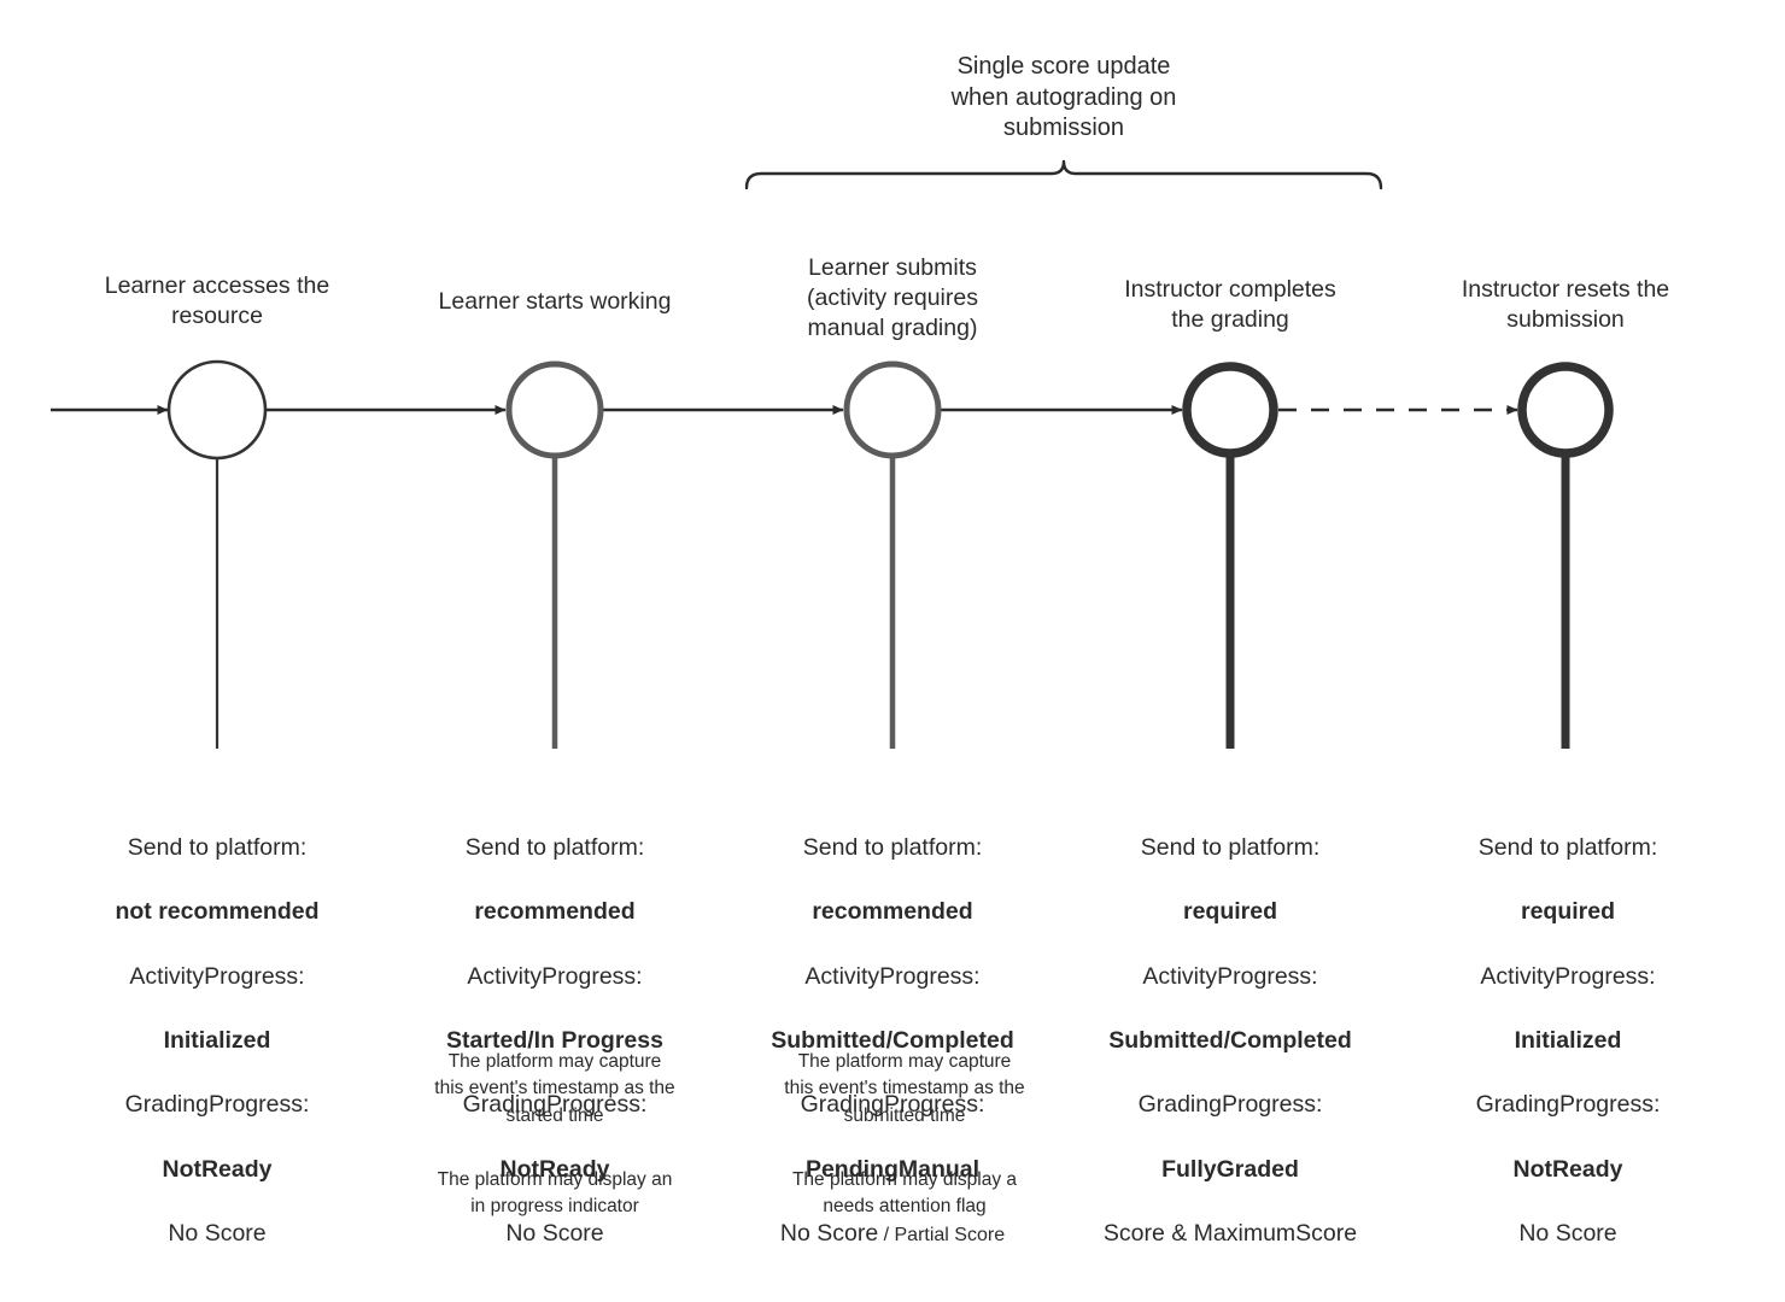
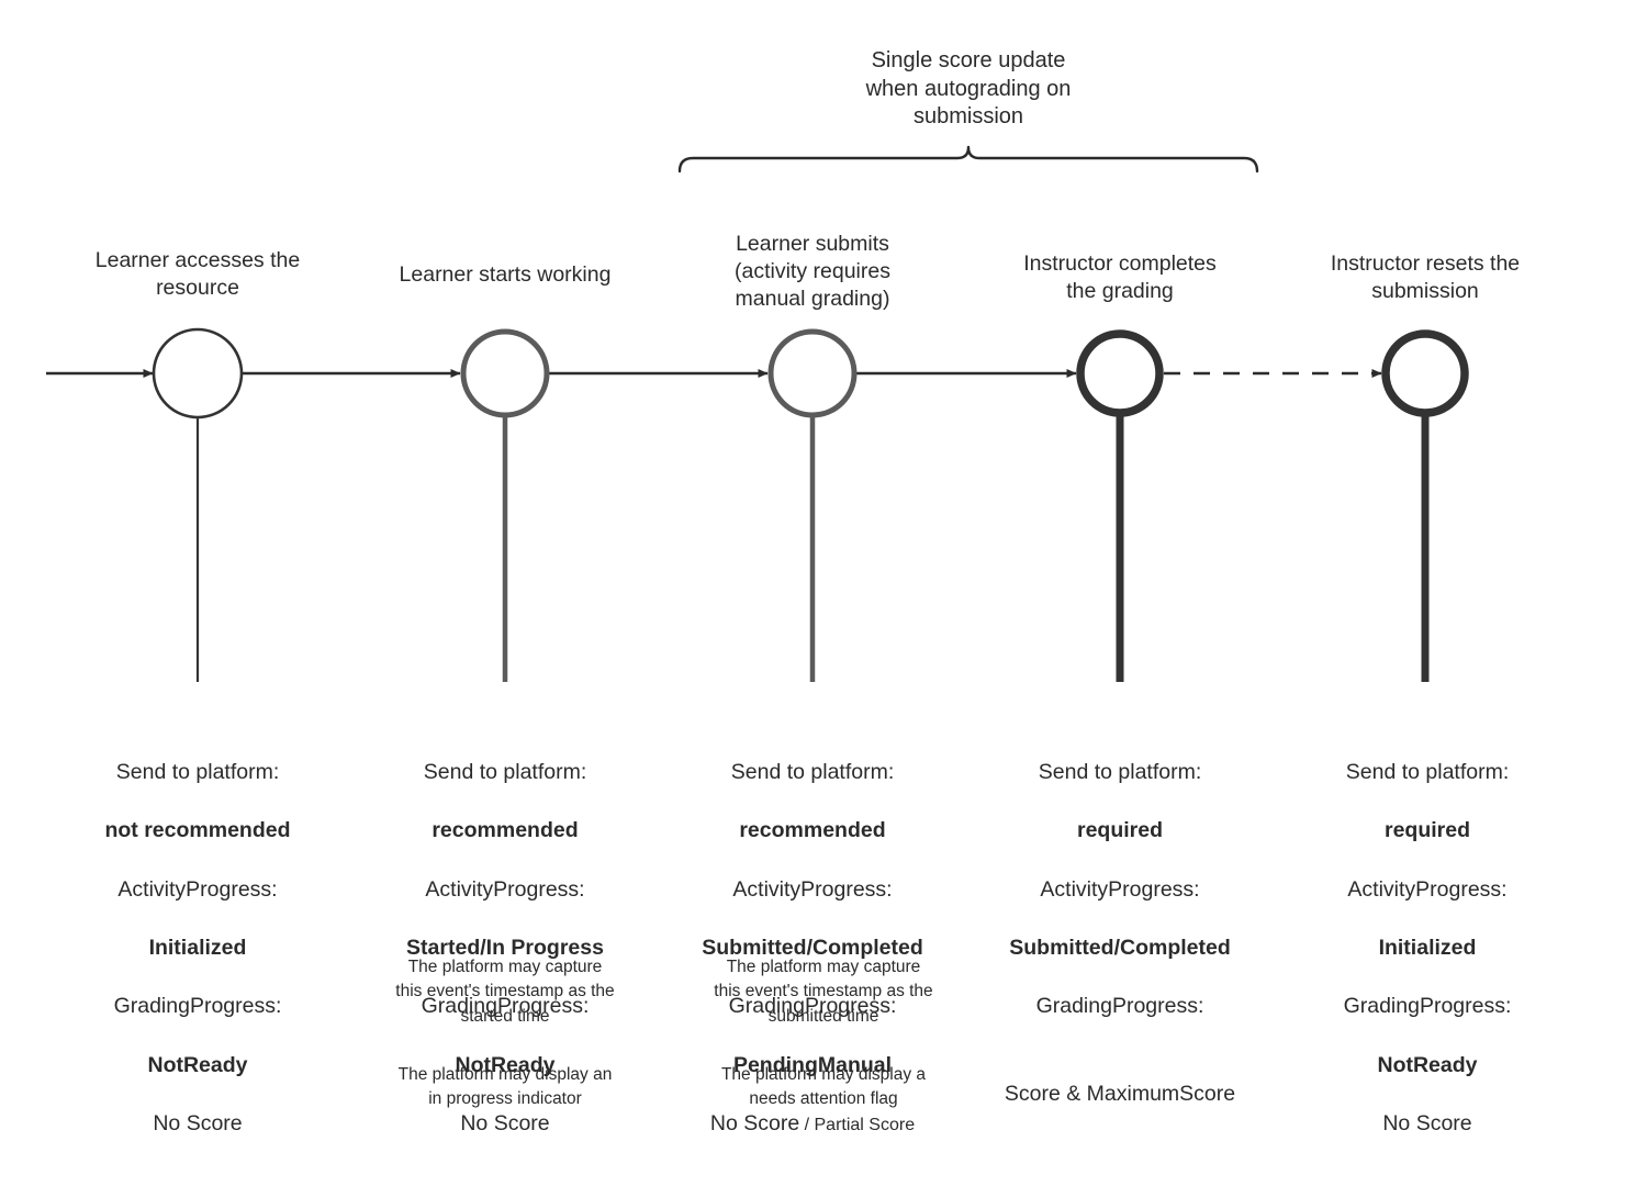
  Single score update
  when autograding on
  submission
  Learner accesses the
  resource
  Learner starts working
  Learner submits
  (activity requires
  manual grading)
  Instructor completes
  the grading
  Instructor resets the
  submission
  Send to platform:
  not recommended
  ActivityProgress:
  Initialized
  GradingProgress:
  NotReady
  No Score
  Send to platform:
  recommended
  ActivityProgress:
  Started/In Progress
  GradingProgress:
  NotReady
  No Score
  Send to platform:
  recommended
  ActivityProgress:
  Submitted/Completed
  GradingProgress:
  PendingManual
  No Score / Partial Score
  Send to platform:
  required
  ActivityProgress:
  Submitted/Completed
  GradingProgress:
- FullyGraded
  Score & MaximumScore
  Send to platform:
  required
  ActivityProgress:
  Initialized
  GradingProgress:
  NotReady
  No Score
  The platform may capture
  this event's timestamp as the
  started time
  The platform may display an
  in progress indicator
  The platform may capture
  this event's timestamp as the
  submitted time
  The platform may display a
  needs attention flag
